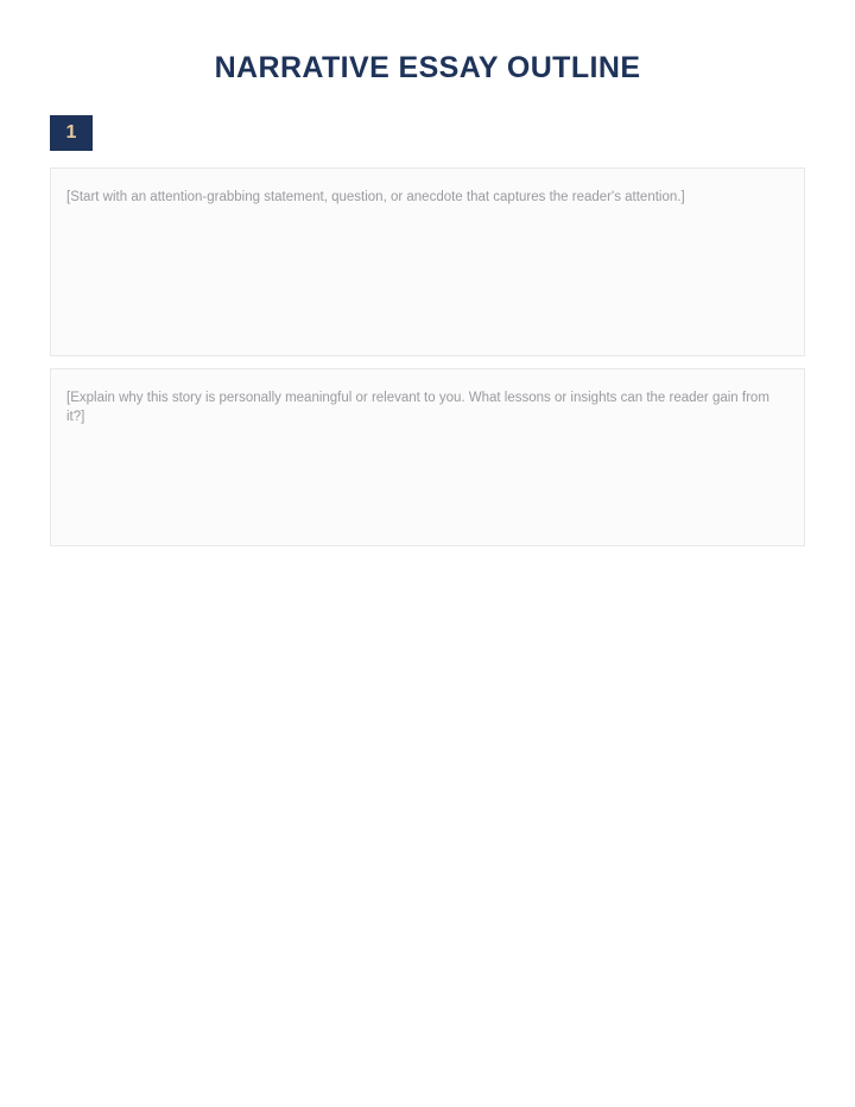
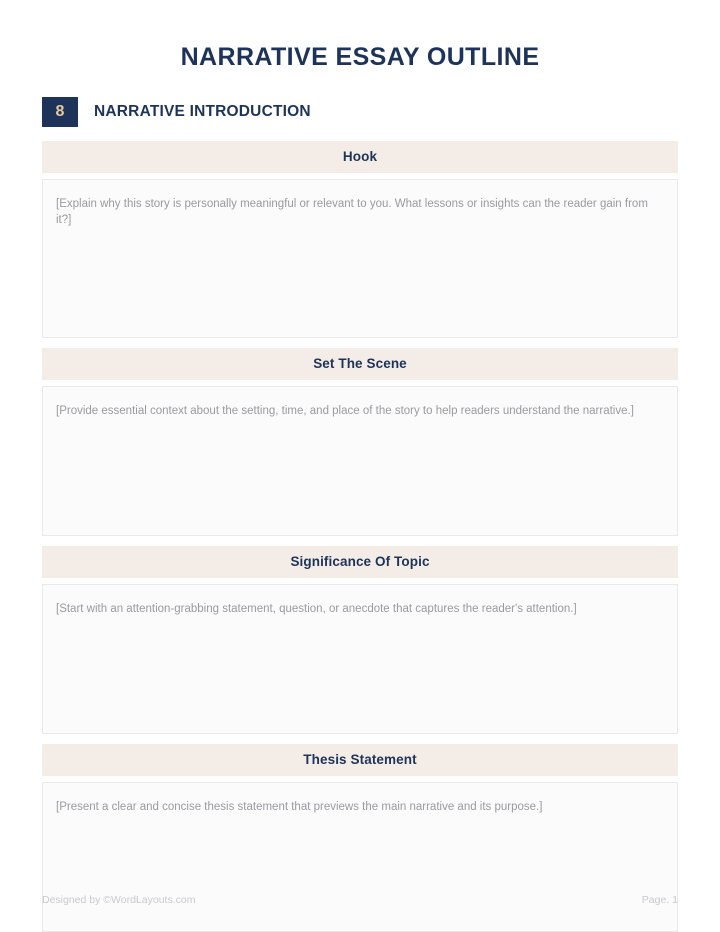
  NARRATIVE ESSAY OUTLINE
- 1
+ 8
+ NARRATIVE INTRODUCTION
+ Hook
- [Start with an attention-grabbing statement, question, or anecdote that captures the reader's attention.]
+ [Explain why this story is personally meaningful or relevant to you. What lessons or insights can the reader gain from it?]
+ Set The Scene
+ [Provide essential context about the setting, time, and place of the story to help readers understand the narrative.]
+ Significance Of Topic
- [Explain why this story is personally meaningful or relevant to you. What lessons or insights can the reader gain from it?]
+ [Start with an attention-grabbing statement, question, or anecdote that captures the reader's attention.]
+ Thesis Statement
+ [Present a clear and concise thesis statement that previews the main narrative and its purpose.]
+ Designed by ©WordLayouts.com
+ Page. 1
